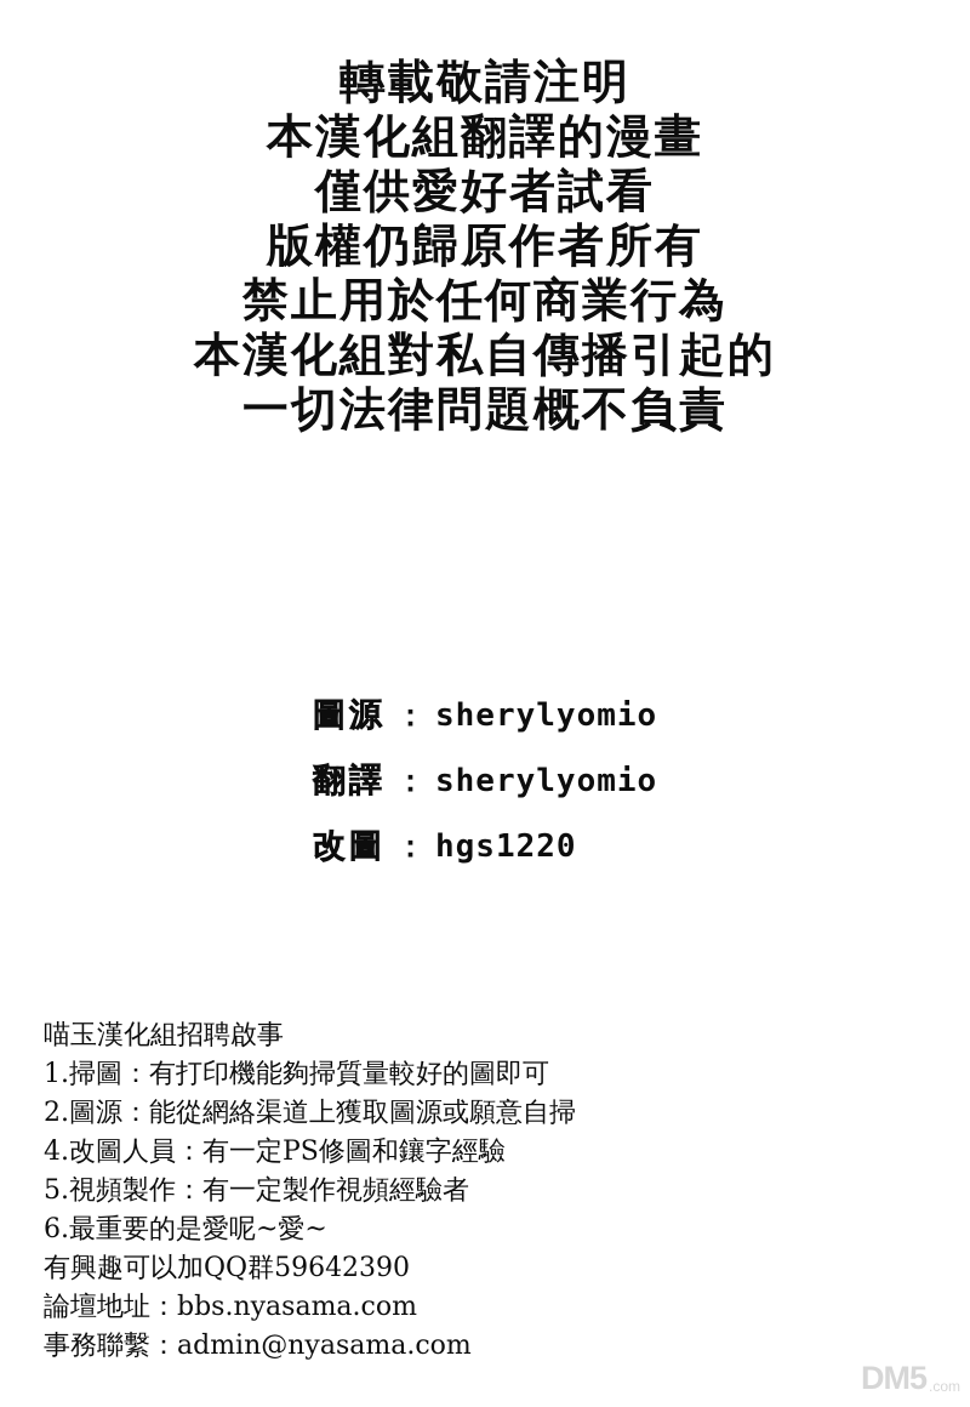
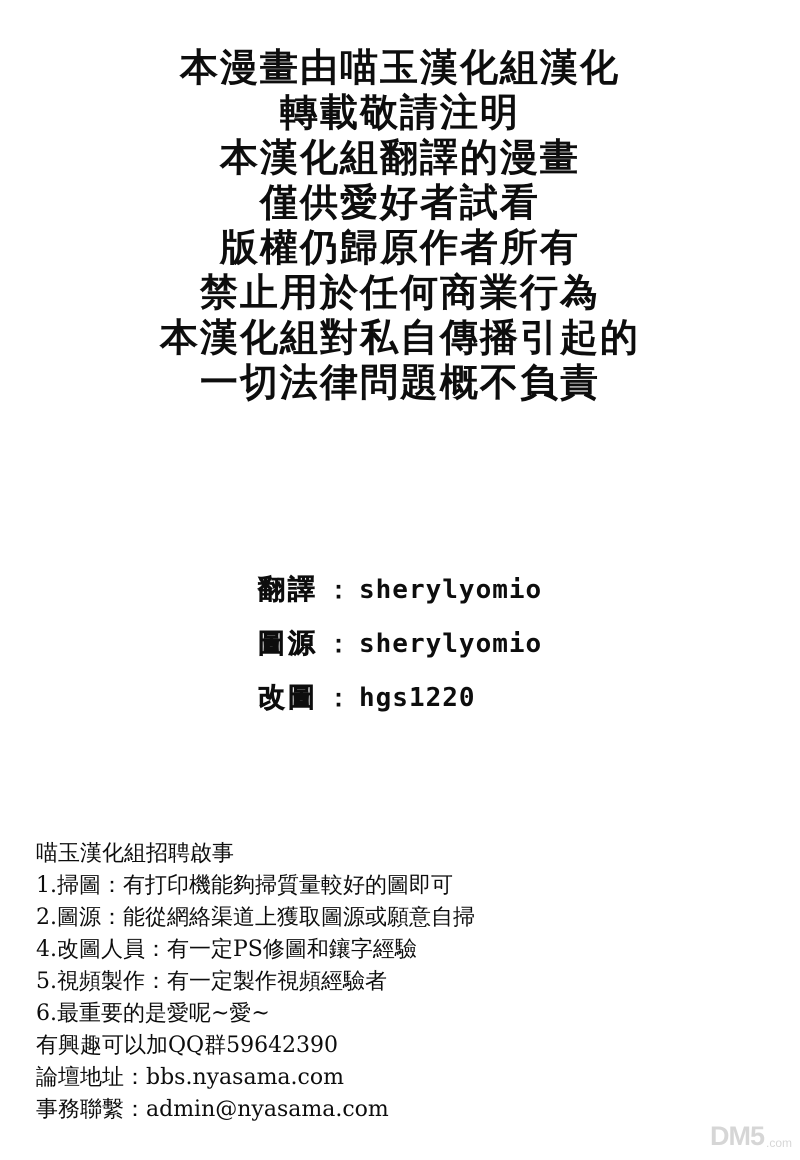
+ 本漫畫由喵玉漢化組漢化
  轉載敬請注明
  本漢化組翻譯的漫畫
  僅供愛好者試看
  版權仍歸原作者所有
  禁止用於任何商業行為
  本漢化組對私自傳播引起的
  一切法律問題概不負責
- 圖源
+ 翻譯
  ：
  sherylyomio
- 翻譯
+ 圖源
  ：
  sherylyomio
  改圖
  ：
  hgs1220
  喵玉漢化組招聘啟事
  1.掃圖：有打印機能夠掃質量較好的圖即可
  2.圖源：能從網絡渠道上獲取圖源或願意自掃
  4.改圖人員：有一定PS修圖和鑲字經驗
  5.視頻製作：有一定製作視頻經驗者
  6.最重要的是愛呢~愛~
  有興趣可以加QQ群59642390
  論壇地址：bbs.nyasama.com
  事務聯繫：admin@nyasama.com
  DM5
  .com
